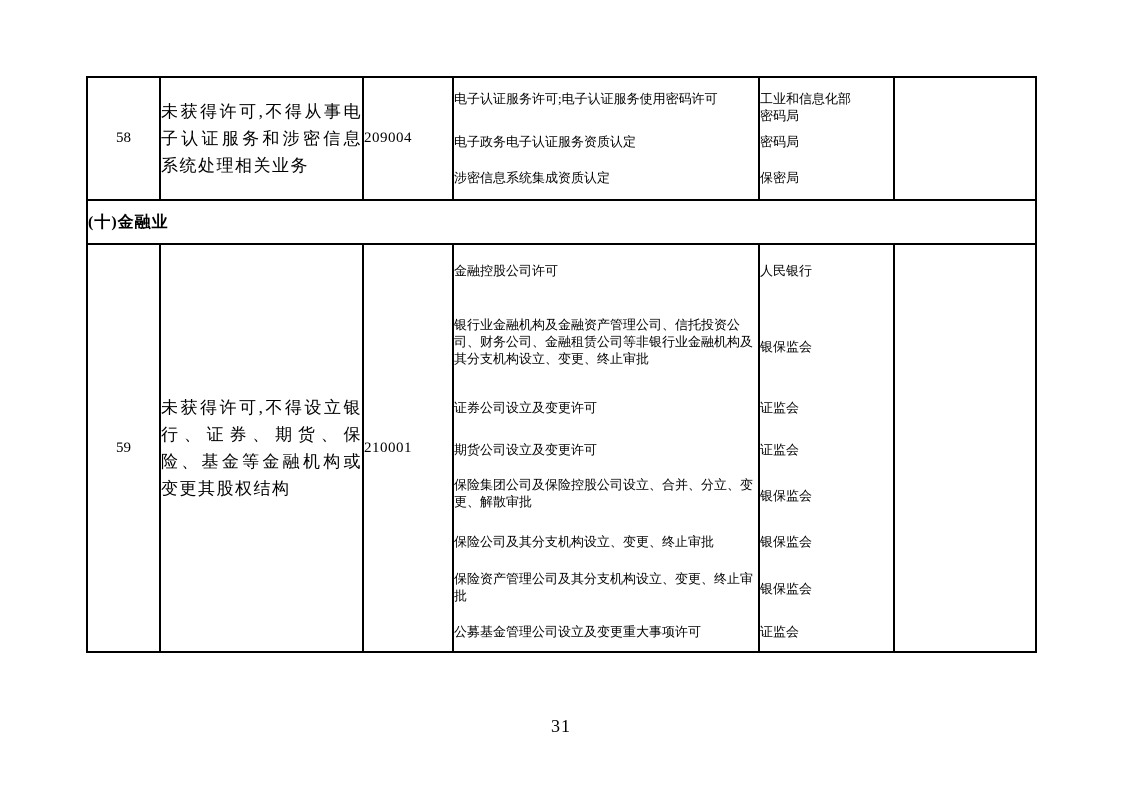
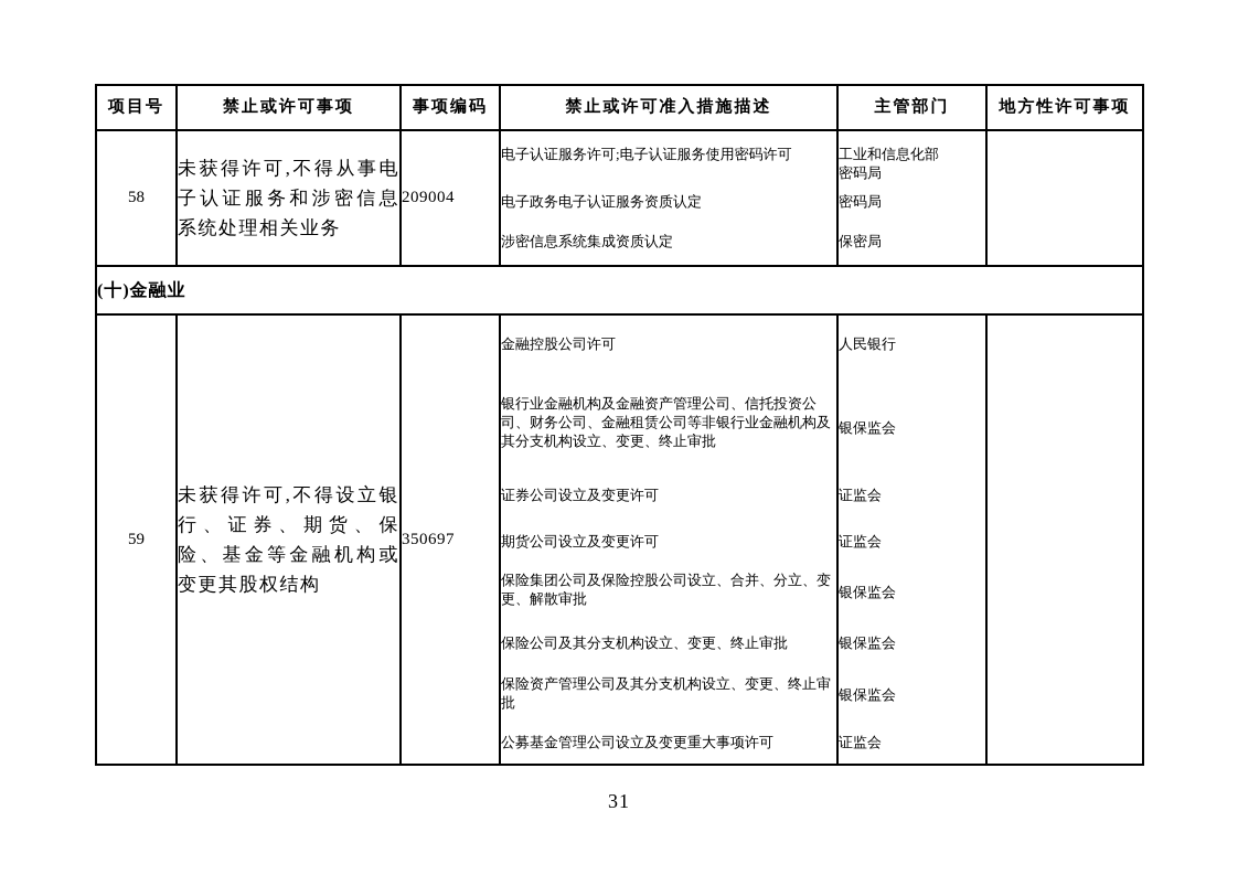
+ 项目号	禁止或许可事项	事项编码	禁止或许可准入措施描述	主管部门	地方性许可事项
  58	未获得许可,不得从事电子认证服务和涉密信息系统处理相关业务	209004	电子认证服务许可;电子认证服务使用密码许可 电子政务电子认证服务资质认定 涉密信息系统集成资质认定	工业和信息化部 密码局 密码局 保密局
  (十)金融业
- 59	未获得许可,不得设立银行、证券、期货、保险、基金等金融机构或变更其股权结构	210001	金融控股公司许可 银行业金融机构及金融资产管理公司、信托投资公司、财务公司、金融租赁公司等非银行业金融机构及其分支机构设立、变更、终止审批 证券公司设立及变更许可 期货公司设立及变更许可 保险集团公司及保险控股公司设立、合并、分立、变更、解散审批 保险公司及其分支机构设立、变更、终止审批 保险资产管理公司及其分支机构设立、变更、终止审批 公募基金管理公司设立及变更重大事项许可	人民银行 银保监会 证监会 证监会 银保监会 银保监会 银保监会 证监会
+ 59	未获得许可,不得设立银行、证券、期货、保险、基金等金融机构或变更其股权结构	350697	金融控股公司许可 银行业金融机构及金融资产管理公司、信托投资公司、财务公司、金融租赁公司等非银行业金融机构及其分支机构设立、变更、终止审批 证券公司设立及变更许可 期货公司设立及变更许可 保险集团公司及保险控股公司设立、合并、分立、变更、解散审批 保险公司及其分支机构设立、变更、终止审批 保险资产管理公司及其分支机构设立、变更、终止审批 公募基金管理公司设立及变更重大事项许可	人民银行 银保监会 证监会 证监会 银保监会 银保监会 银保监会 证监会
  31
